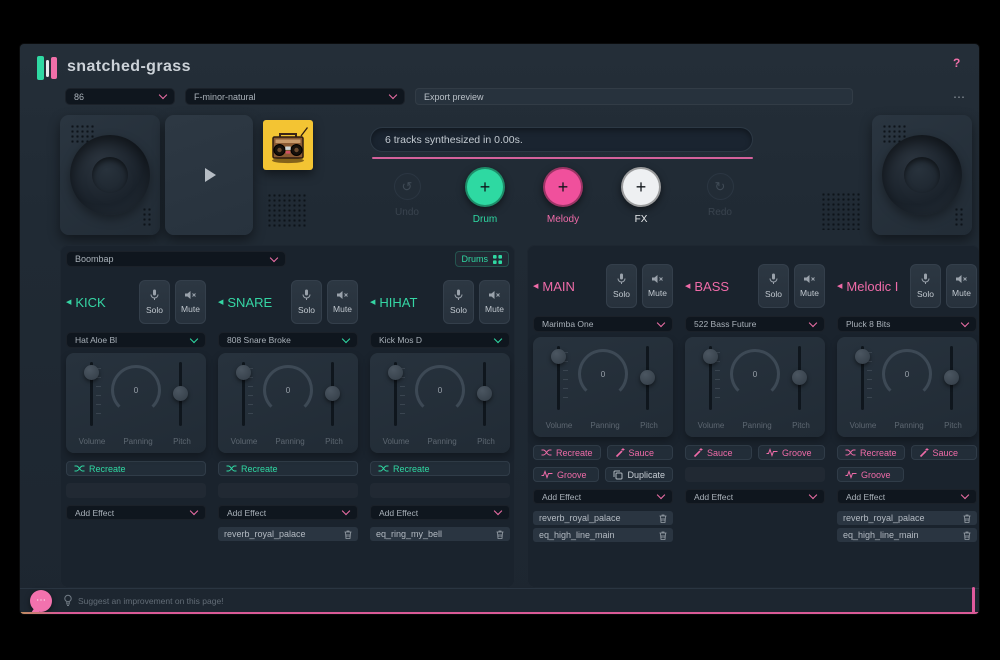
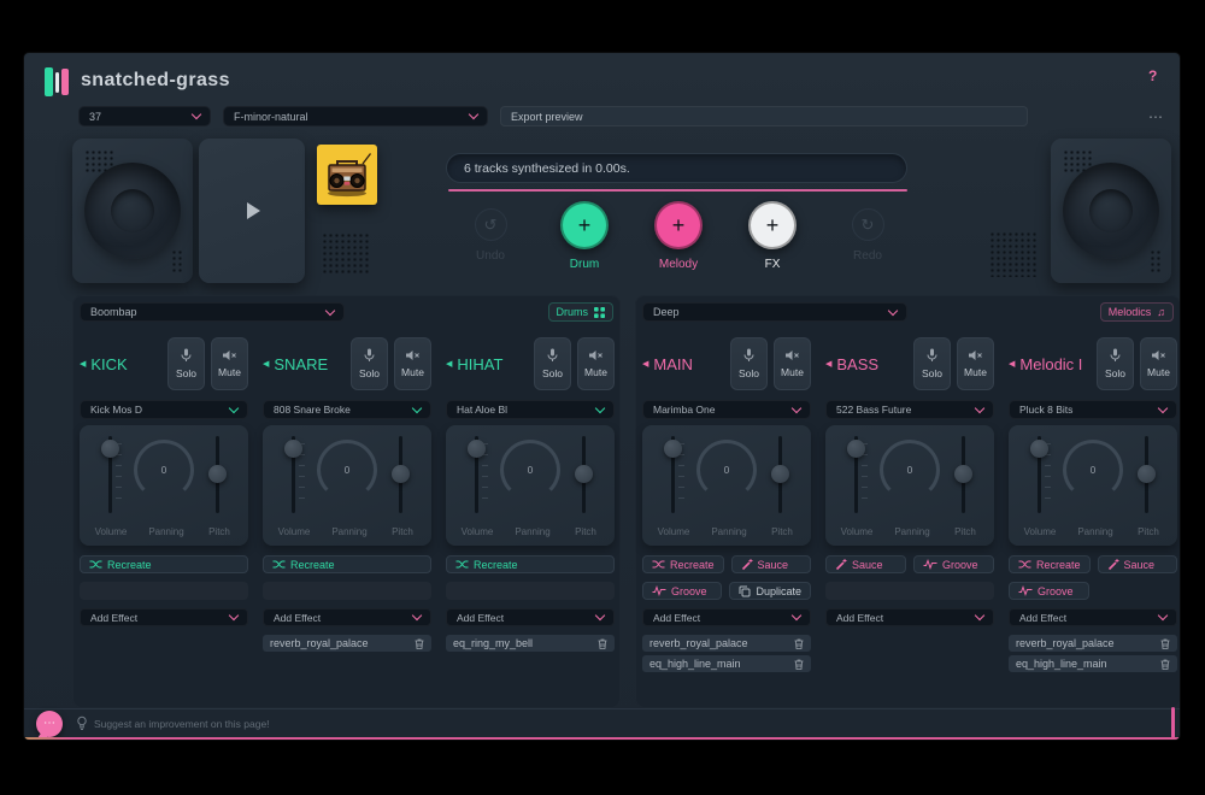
  snatched-grass
  ?
- 86
+ 37
  F-minor-natural
  Export preview
  ⋯
  6 tracks synthesized in 0.00s.
  ↺
  Undo
  +
  Drum
  +
  Melody
  +
  FX
  ↻
  Redo
  Boombap
  Drums
  KICK
  Solo
  Mute
- Hat Aloe Bl
+ Kick Mos D
  0
  Volume
  Panning
  Pitch
  Recreate
  Add Effect
  SNARE
  Solo
  Mute
  808 Snare Broke
  0
  Volume
  Panning
  Pitch
  Recreate
  Add Effect
  reverb_royal_palace
  HIHAT
  Solo
  Mute
- Kick Mos D
+ Hat Aloe Bl
  0
  Volume
  Panning
  Pitch
  Recreate
  Add Effect
  eq_ring_my_bell
+ Deep
+ Melodics
+ ♫
  MAIN
  Solo
  Mute
  Marimba One
  0
  Volume
  Panning
  Pitch
  Recreate
  Sauce
  Groove
  Duplicate
  Add Effect
  reverb_royal_palace
  eq_high_line_main
  BASS
  Solo
  Mute
  522 Bass Future
  0
  Volume
  Panning
  Pitch
  Sauce
  Groove
  Add Effect
  Melodic I
  Solo
  Mute
  Pluck 8 Bits
  0
  Volume
  Panning
  Pitch
  Recreate
  Sauce
  Groove
  Add Effect
  reverb_royal_palace
  eq_high_line_main
  ⋯
  Suggest an improvement on this page!
